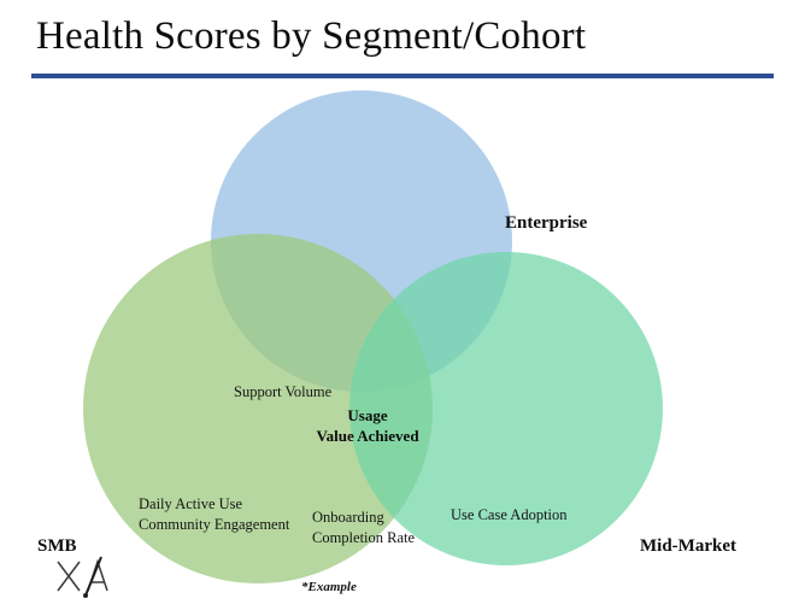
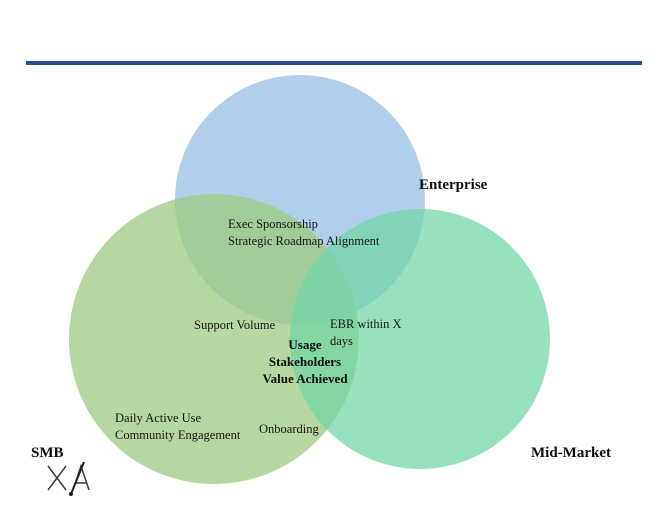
- Health Scores by Segment/Cohort
  Enterprise
  SMB
  Mid-Market
+ Exec Sponsorship
+ Strategic Roadmap Alignment
  Support Volume
+ EBR within X
+ days
  Usage
+ Stakeholders
  Value Achieved
  Daily Active Use
  Community Engagement
  Onboarding
- Completion Rate
- Use Case Adoption
- *Example
